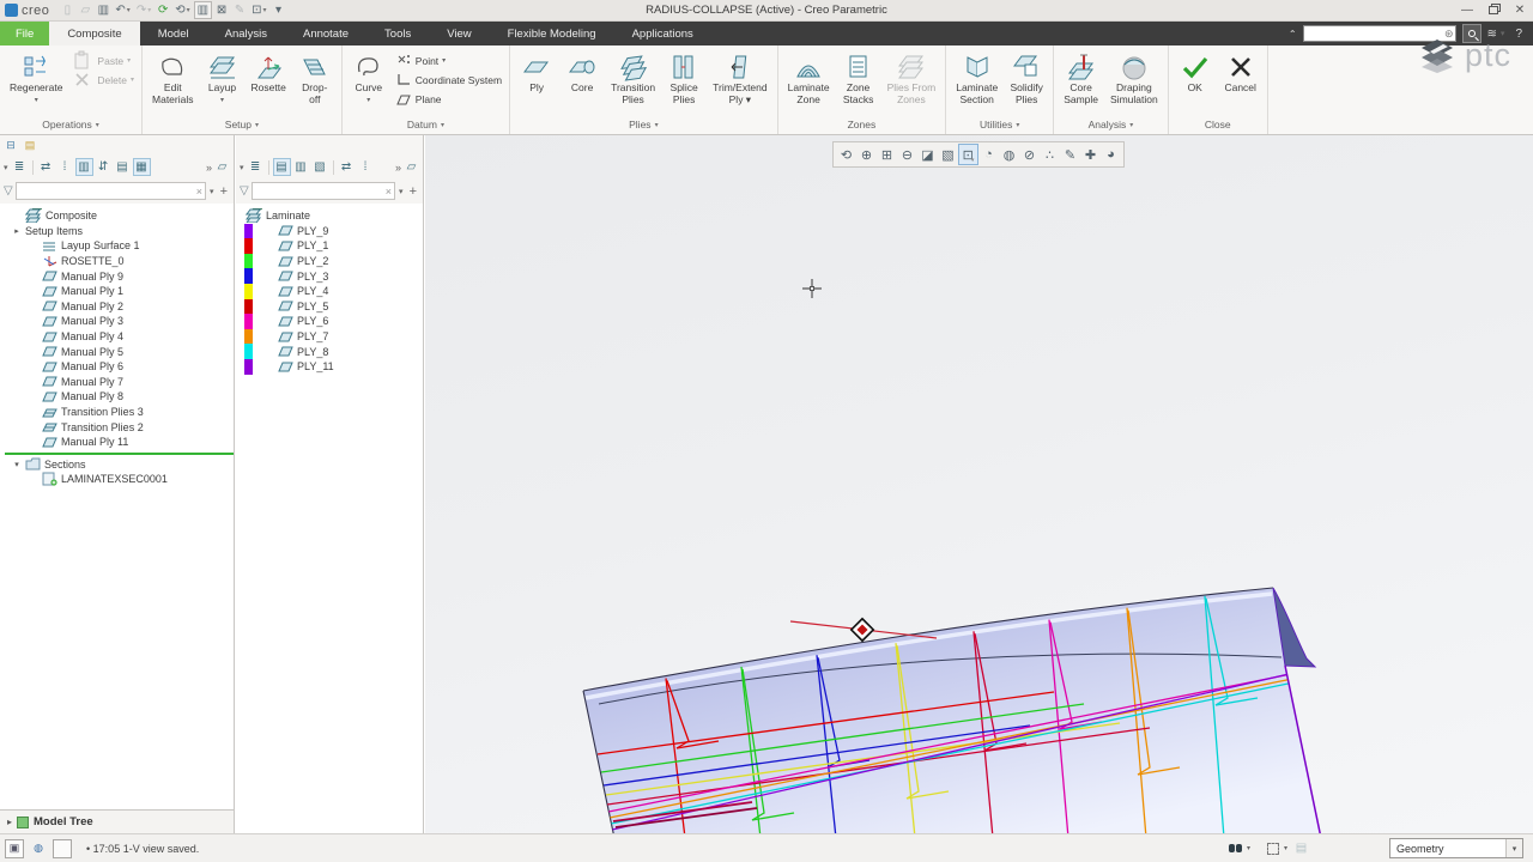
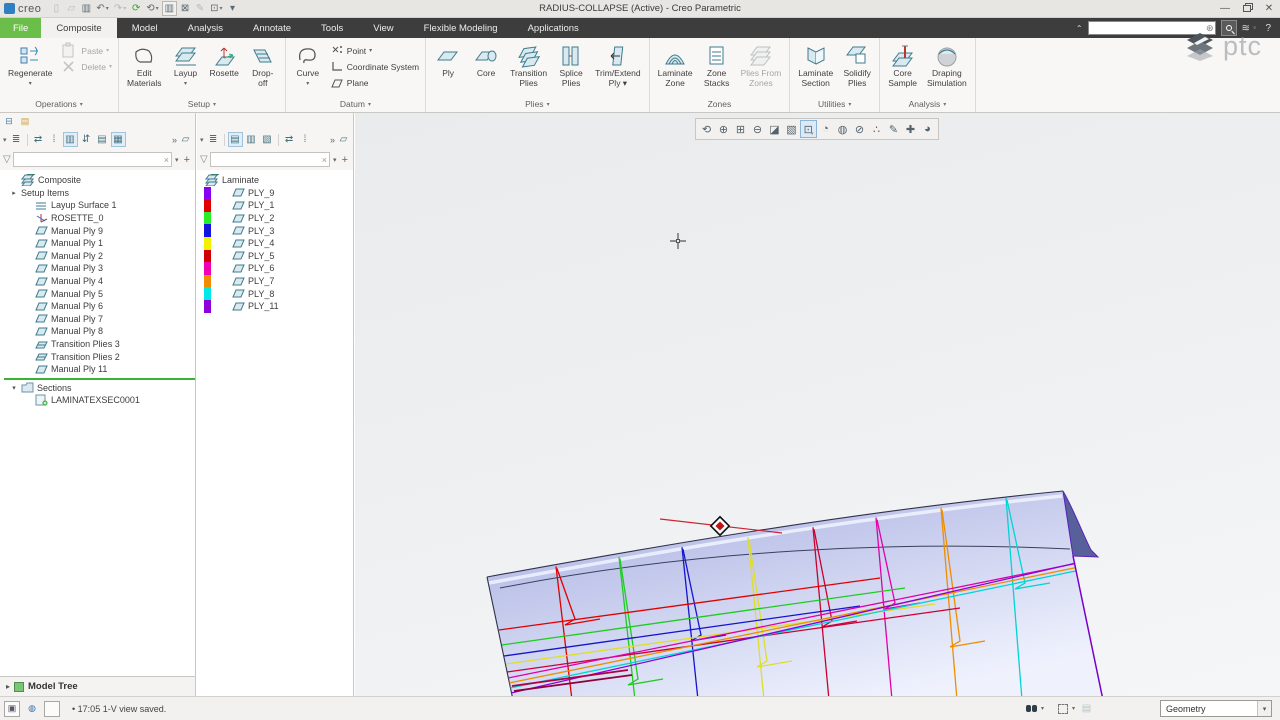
  creo
  ▯
  ▱
  ▥
  ↶
  ↷
  ⟳
  ⟲
  ▥
  ⊠
  ✎
  ⊡
  ▾
  RADIUS-COLLAPSE (Active) - Creo Parametric
  —
  ✕
  File
  Composite
  Model
  Analysis
  Annotate
  Tools
  View
  Flexible Modeling
  Applications
  ⌃
  ⊛
  ≋
  ?
  Regenerate
  Paste
  Delete
  Operations
  Edit
  Materials
  Layup
  Rosette
  Drop-
  off
  Setup
  Curve
  Point
  Coordinate System
  Plane
  Datum
  Ply
  Core
  Transition
  Plies
  Splice
  Plies
  Trim/Extend
  Ply ▾
  Plies
  Laminate
  Zone
  Zone
  Stacks
  Plies From
  Zones
  Zones
  Laminate
  Section
  Solidify
  Plies
  Utilities
  Core
  Sample
  Draping
  Simulation
  Analysis
- OK
- Cancel
- Close
  ptc
  ⊟
  ▤
  ≣
  ⇄
  ⁞
  ▥
  ⇵
  ▤
  ▦
  »
  ▱
  ▽
  ×
  +
  Composite
  Setup Items
  Layup Surface 1
  ROSETTE_0
  Manual Ply 9
  Manual Ply 1
  Manual Ply 2
  Manual Ply 3
  Manual Ply 4
  Manual Ply 5
  Manual Ply 6
  Manual Ply 7
  Manual Ply 8
  Transition Plies 3
  Transition Plies 2
  Manual Ply 11
  Sections
  LAMINATEXSEC0001
  ▸
  Model Tree
  ≣
  ▤
  ▥
  ▧
  ⇄
  ⁞
  »
  ▱
  ▽
  ×
  +
  Laminate
  PLY_9
  PLY_1
  PLY_2
  PLY_3
  PLY_4
  PLY_5
  PLY_6
  PLY_7
  PLY_8
  PLY_11
  ⟲
  ⊕
  ⊞
  ⊖
  ◪
  ▧
  ⊡
  ◔
  ◍
  ⊘
  ∴
  ✎
  ✚
  ◕
  ▣
  ◍
  • 17:05 1-V view saved.
  ▤
  Geometry
